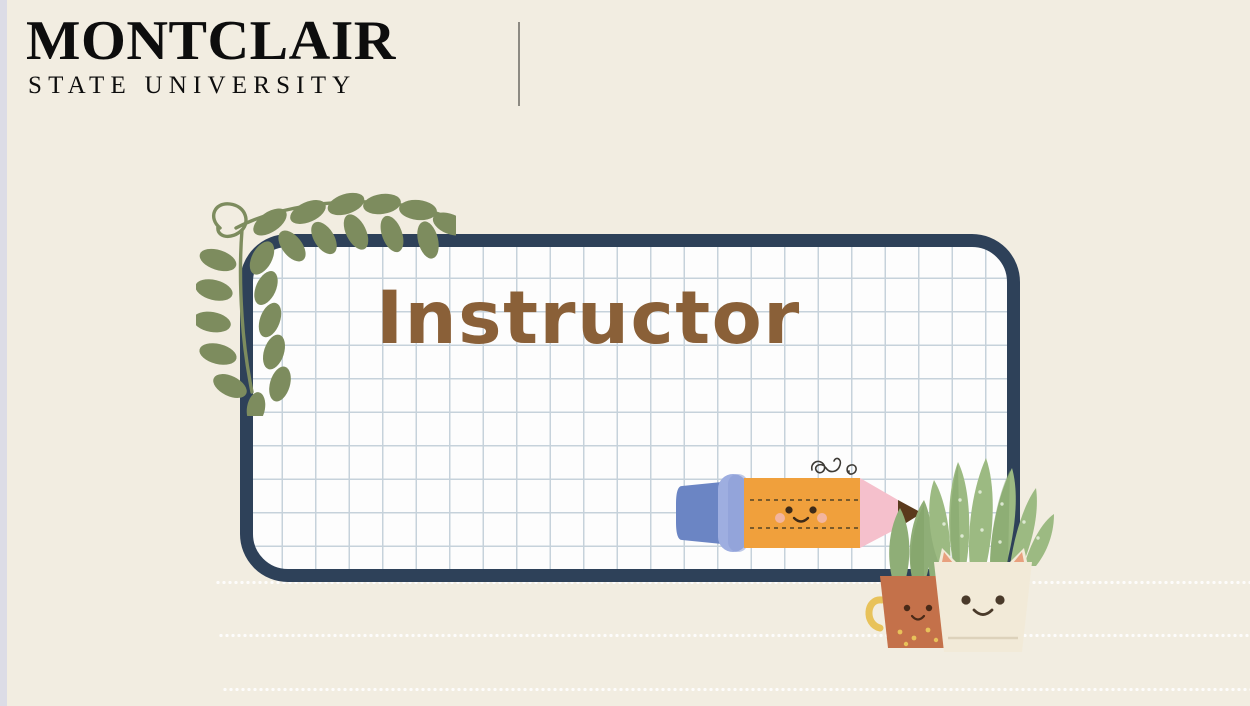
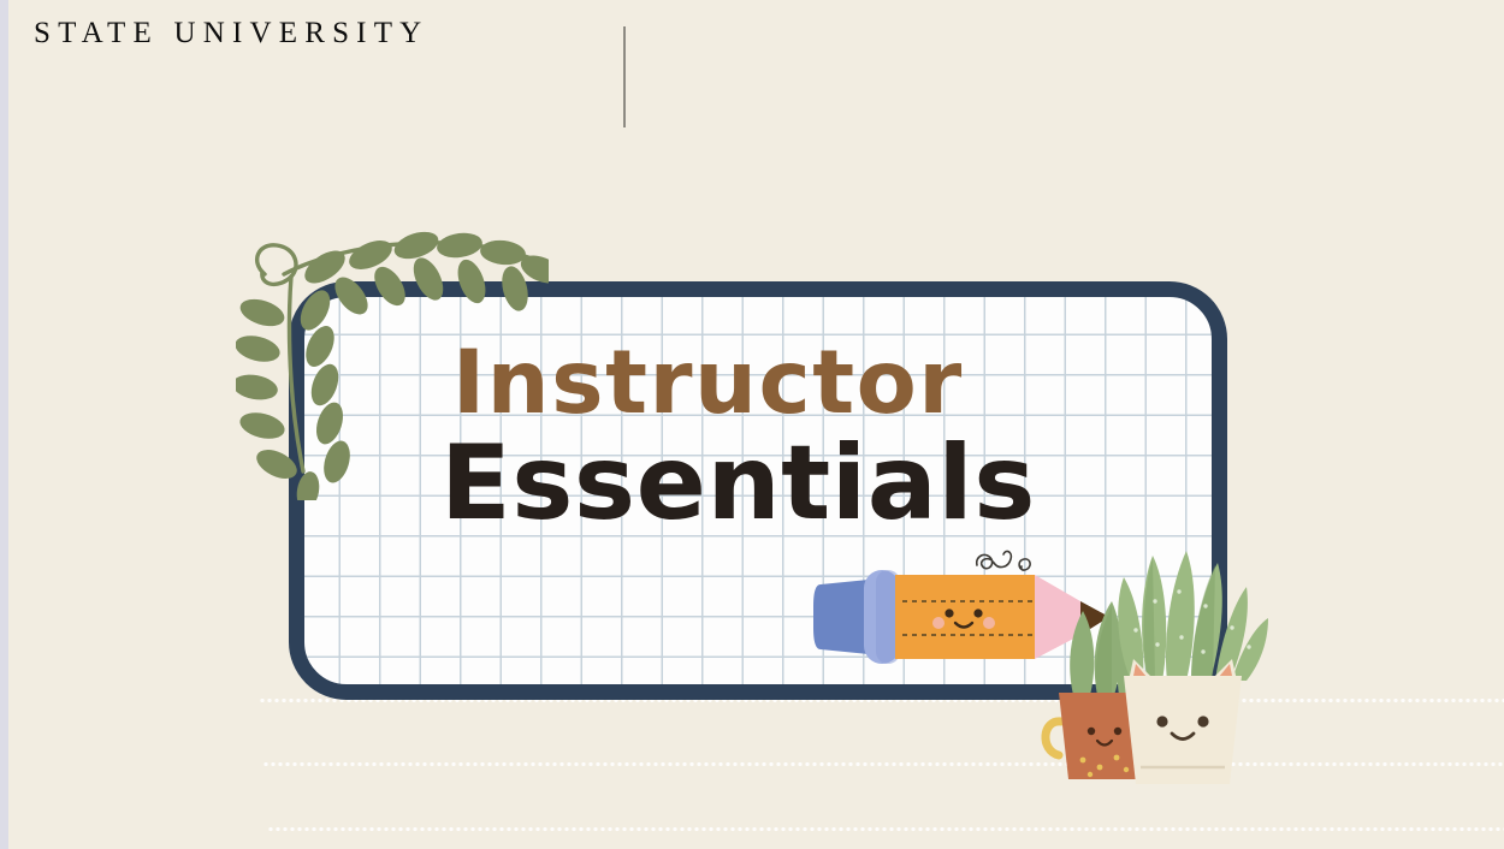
- MONTCLAIR
  STATE UNIVERSITY
  Instructor
+ Essentials
